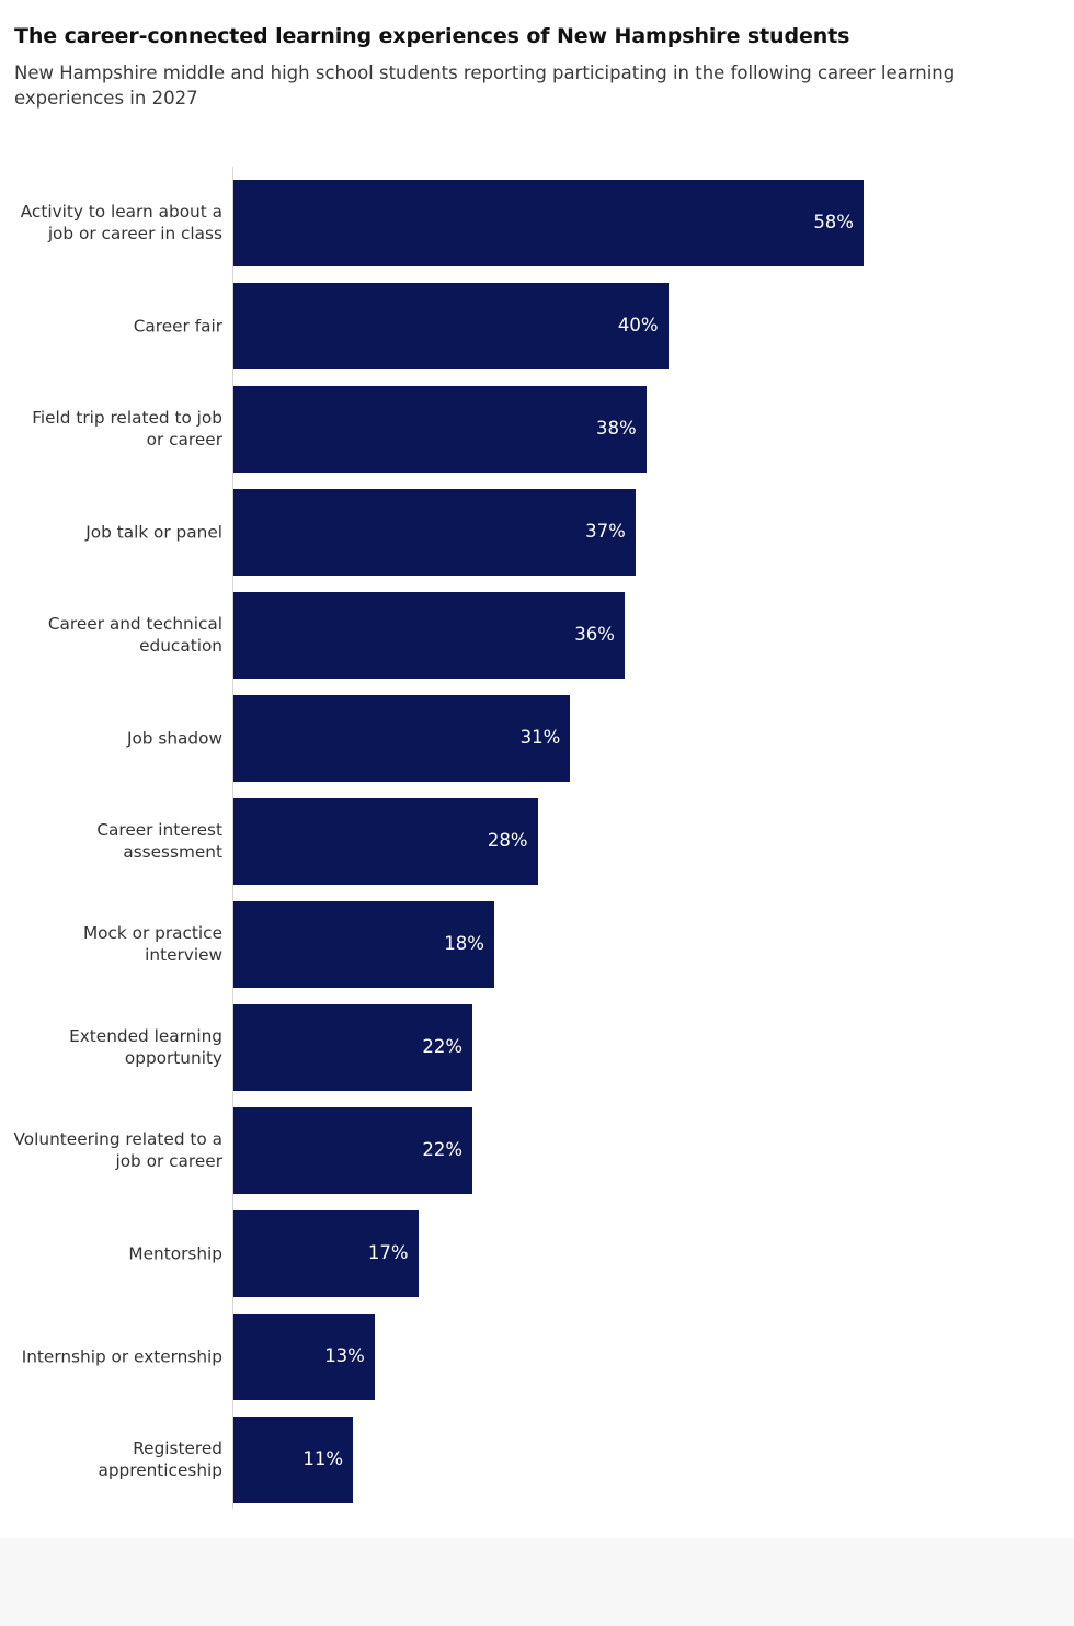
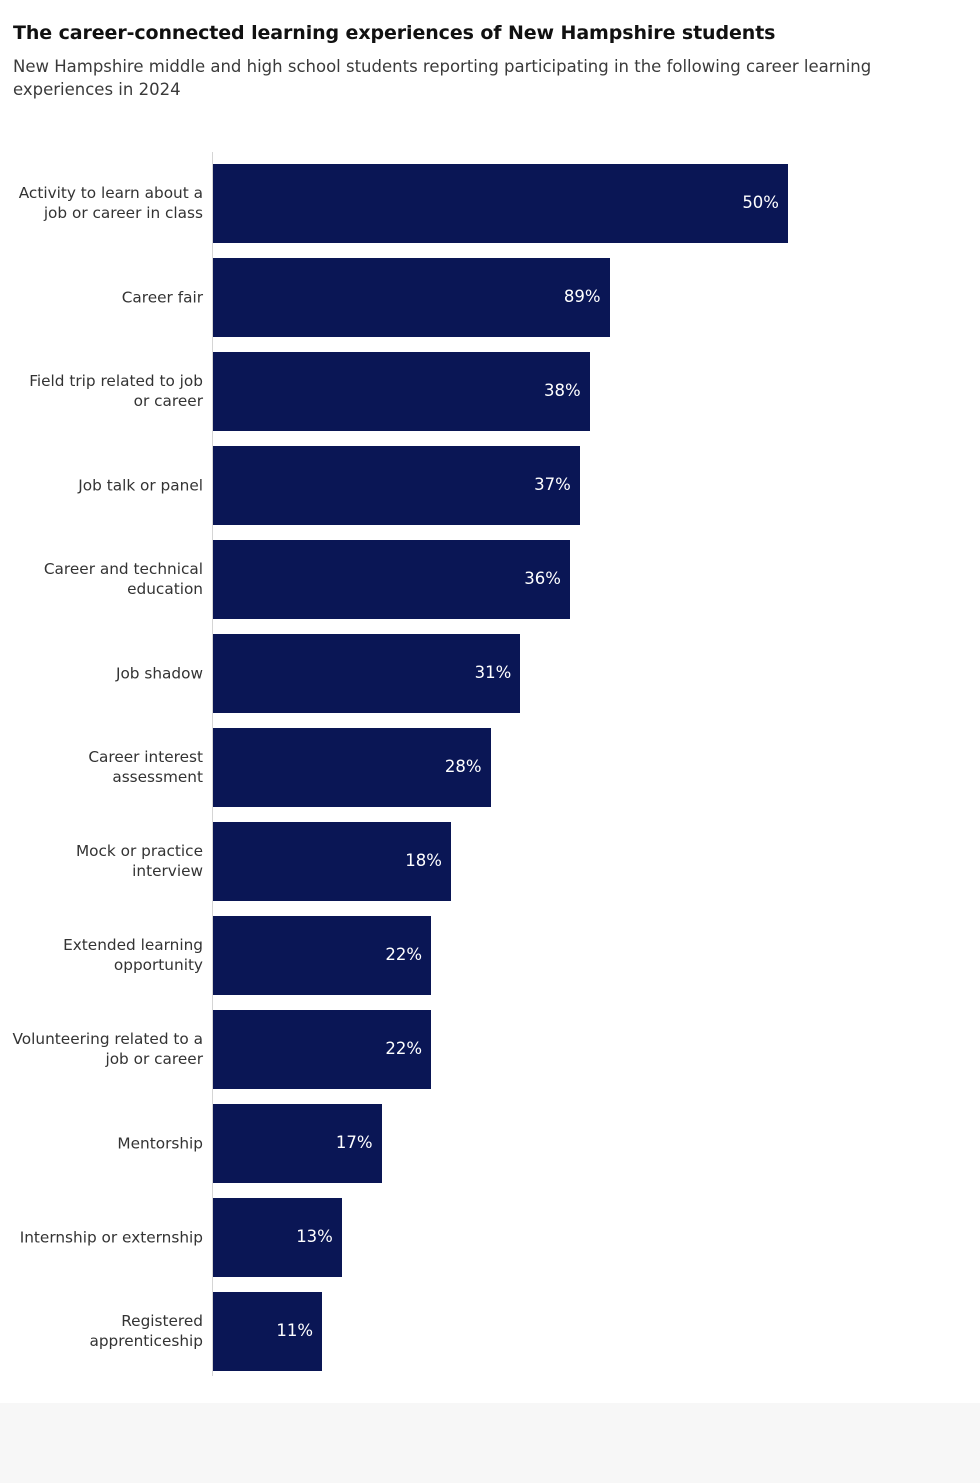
  The career-connected learning experiences of New Hampshire students
- New Hampshire middle and high school students reporting participating in the following career learning experiences in 2027
+ New Hampshire middle and high school students reporting participating in the following career learning experiences in 2024
  Activity to learn about a
  job or career in class
- 58%
+ 50%
  Career fair
- 40%
+ 89%
  Field trip related to job
  or career
  38%
  Job talk or panel
  37%
  Career and technical
  education
  36%
  Job shadow
  31%
  Career interest
  assessment
  28%
  Mock or practice
  interview
  18%
  Extended learning
  opportunity
  22%
  Volunteering related to a
  job or career
  22%
  Mentorship
  17%
  Internship or externship
  13%
  Registered
  apprenticeship
  11%
